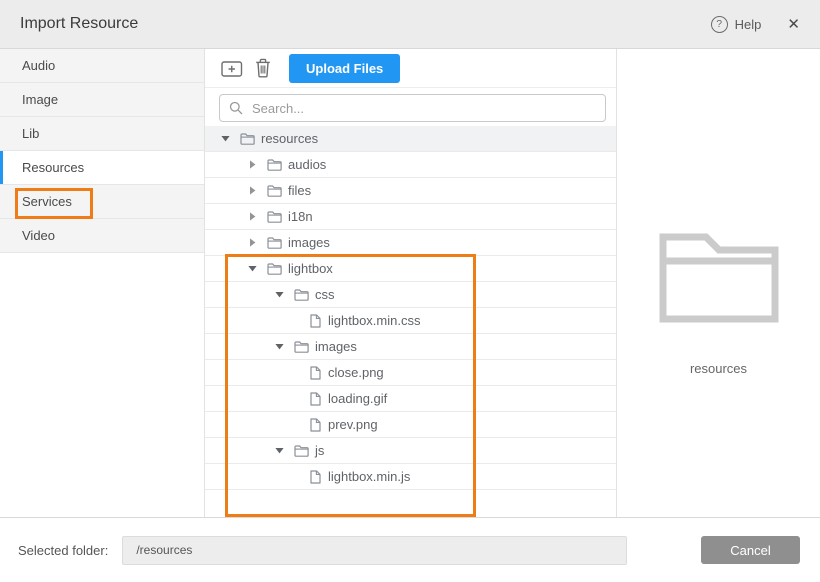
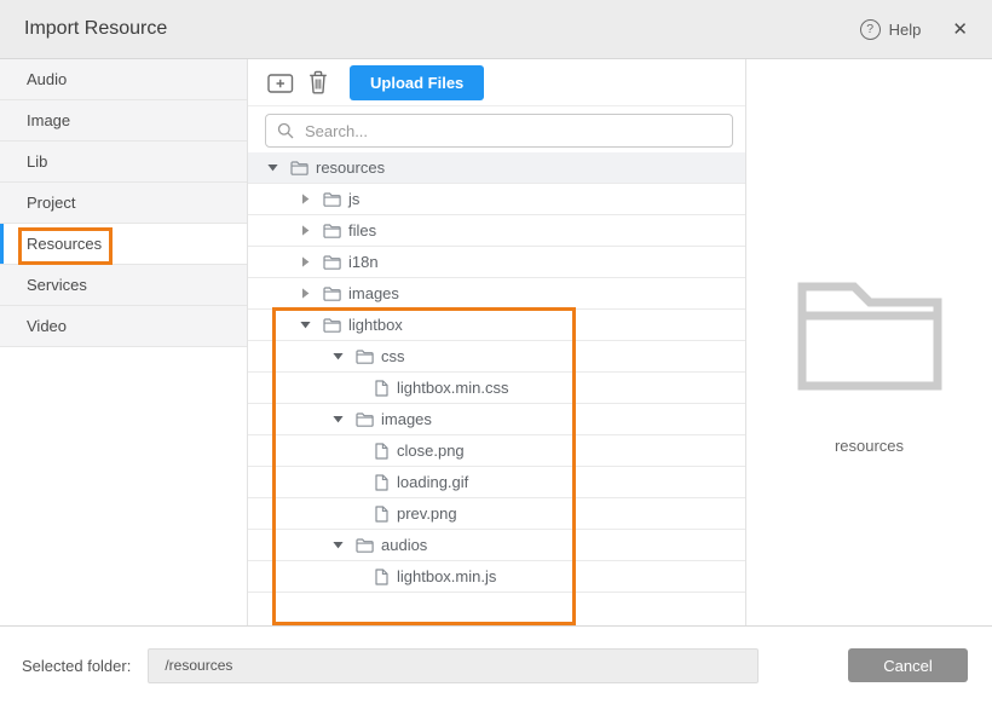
  Import Resource
  ?
  Help
  ✕
  Audio
  Image
  Lib
+ Project
  Resources
  Services
  Video
  Upload Files
  Search...
  resources
- audios
+ js
  files
  i18n
  images
  lightbox
  css
  lightbox.min.css
  images
  close.png
  loading.gif
  prev.png
- js
+ audios
  lightbox.min.js
  resources
  Selected folder:
  /resources
  Cancel
